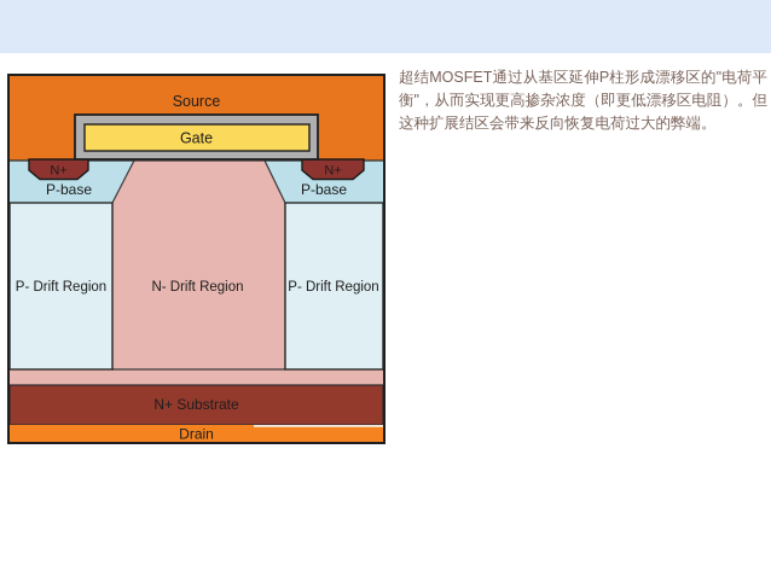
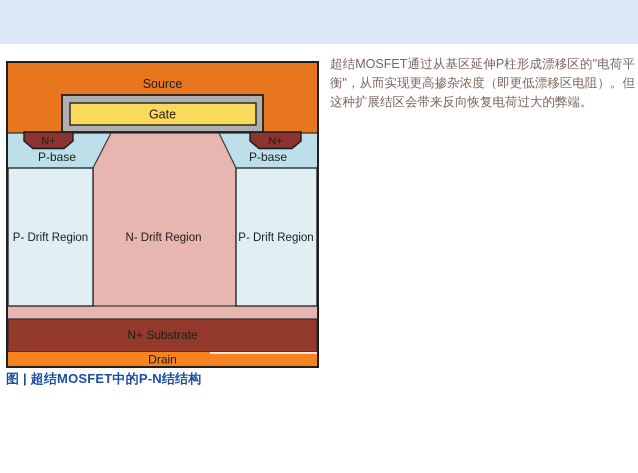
  Source
  Gate
  N+
  N+
  P-base
  P-base
  P- Drift Region
  N- Drift Region
  P- Drift Region
  N+ Substrate
  Drain
+ 图 | 超结MOSFET中的P-N结结构
  超结MOSFET通过从基区延伸P柱形成漂移区的"电荷平衡"，从而实现更高掺杂浓度（即更低漂移区电阻）。但这种扩展结区会带来反向恢复电荷过大的弊端。
